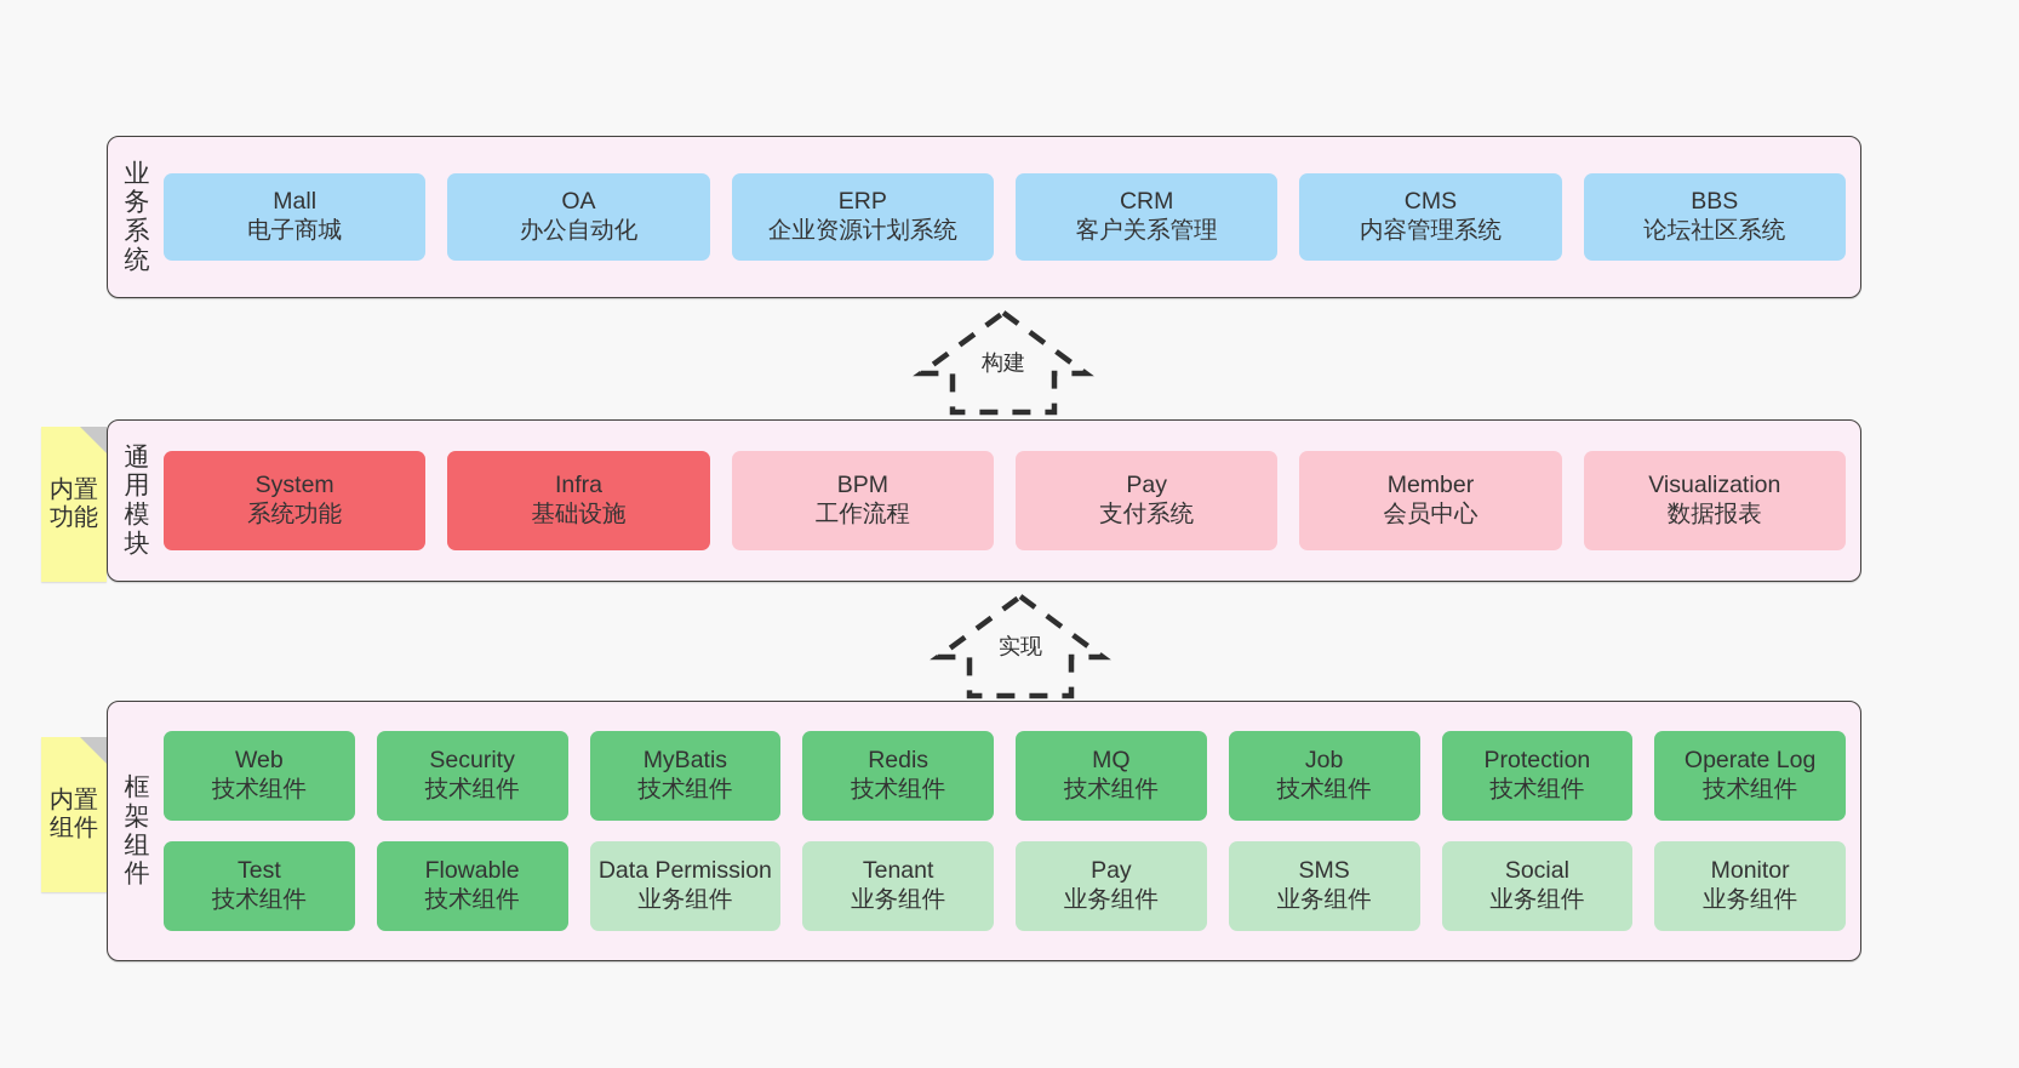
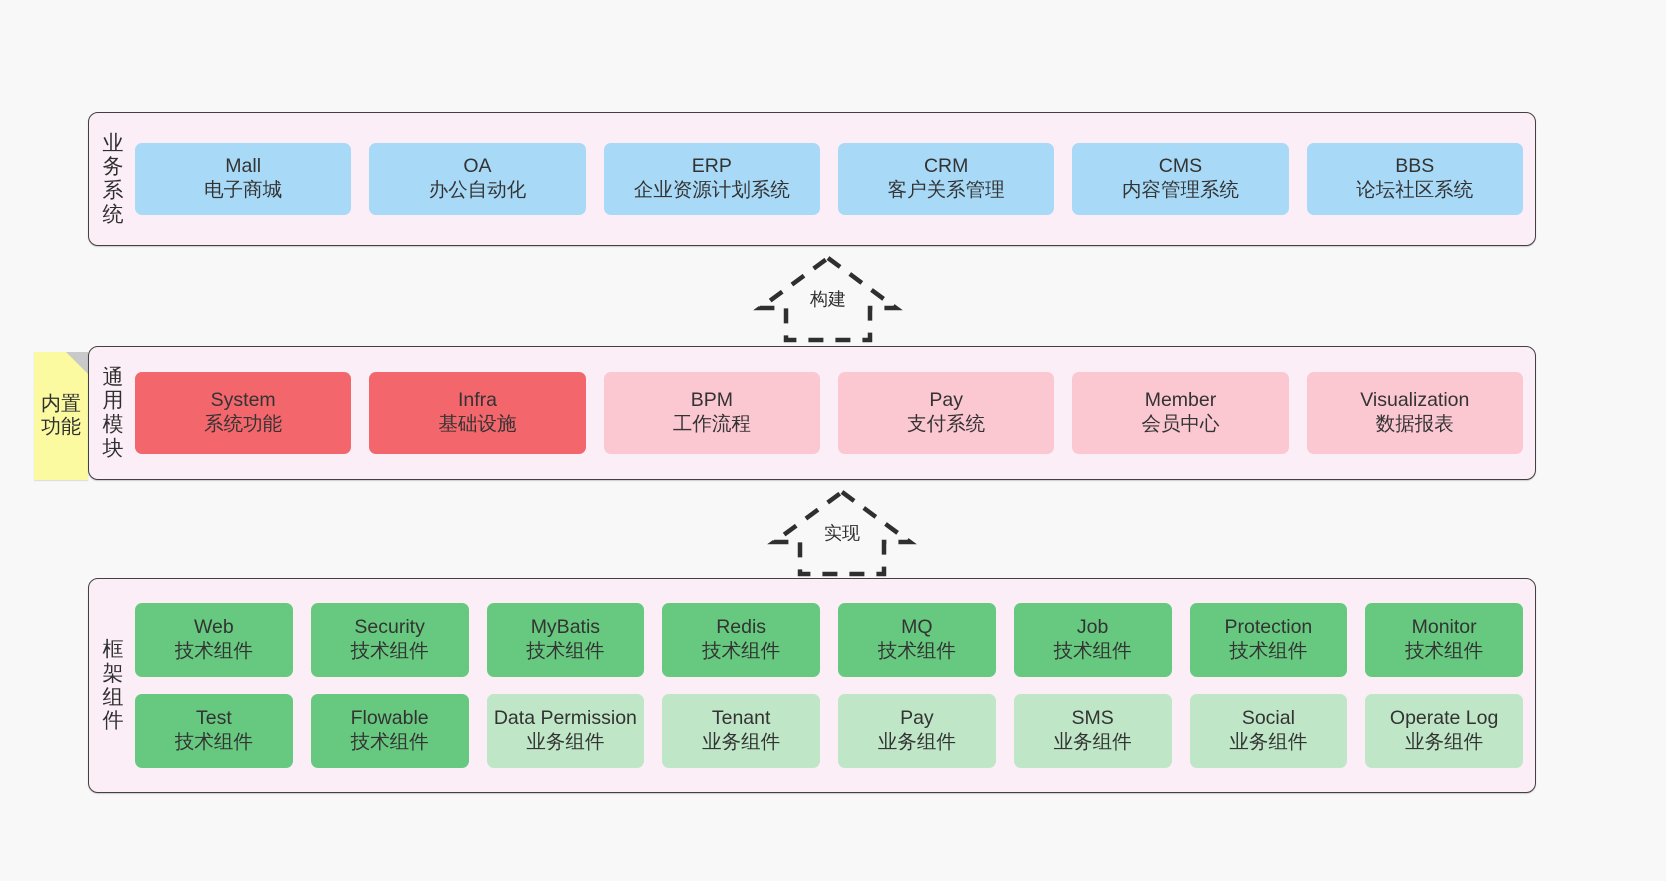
  业务系统
  Mall
  电子商城
  OA
  办公自动化
  ERP
  企业资源计划系统
  CRM
  客户关系管理
  CMS
  内容管理系统
  BBS
  论坛社区系统
  构建
  内置功能
  通用模块
  System
  系统功能
  Infra
  基础设施
  BPM
  工作流程
  Pay
  支付系统
  Member
  会员中心
  Visualization
  数据报表
  实现
- 内置组件
  框架组件
  Web
  技术组件
  Security
  技术组件
  MyBatis
  技术组件
  Redis
  技术组件
  MQ
  技术组件
  Job
  技术组件
  Protection
  技术组件
- Operate Log
+ Monitor
  技术组件
  Test
  技术组件
  Flowable
  技术组件
  Data Permission
  业务组件
  Tenant
  业务组件
  Pay
  业务组件
  SMS
  业务组件
  Social
  业务组件
- Monitor
+ Operate Log
  业务组件
